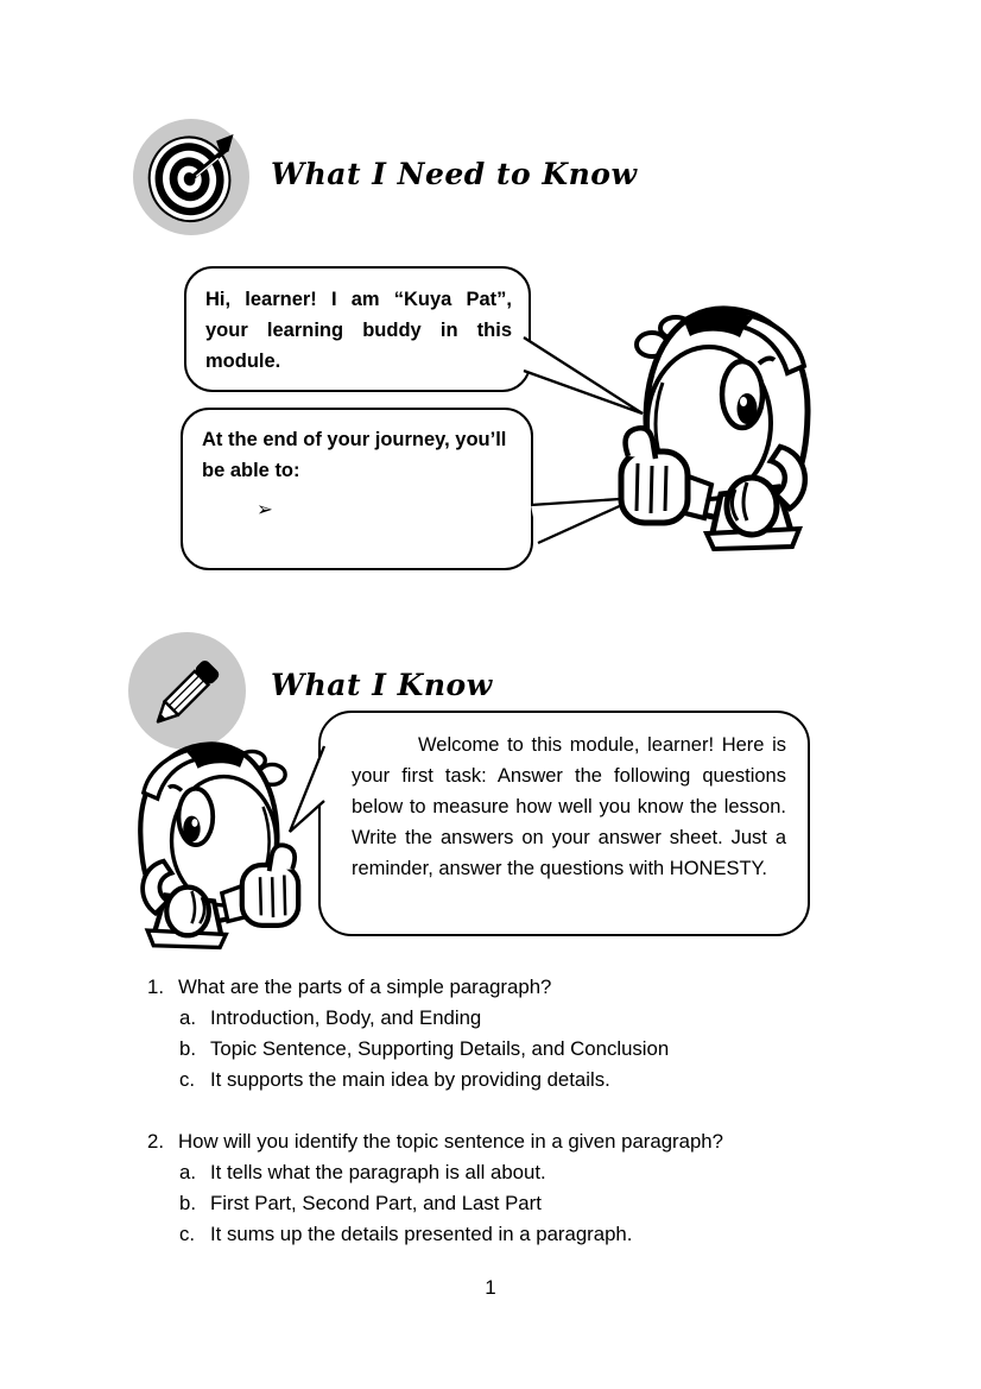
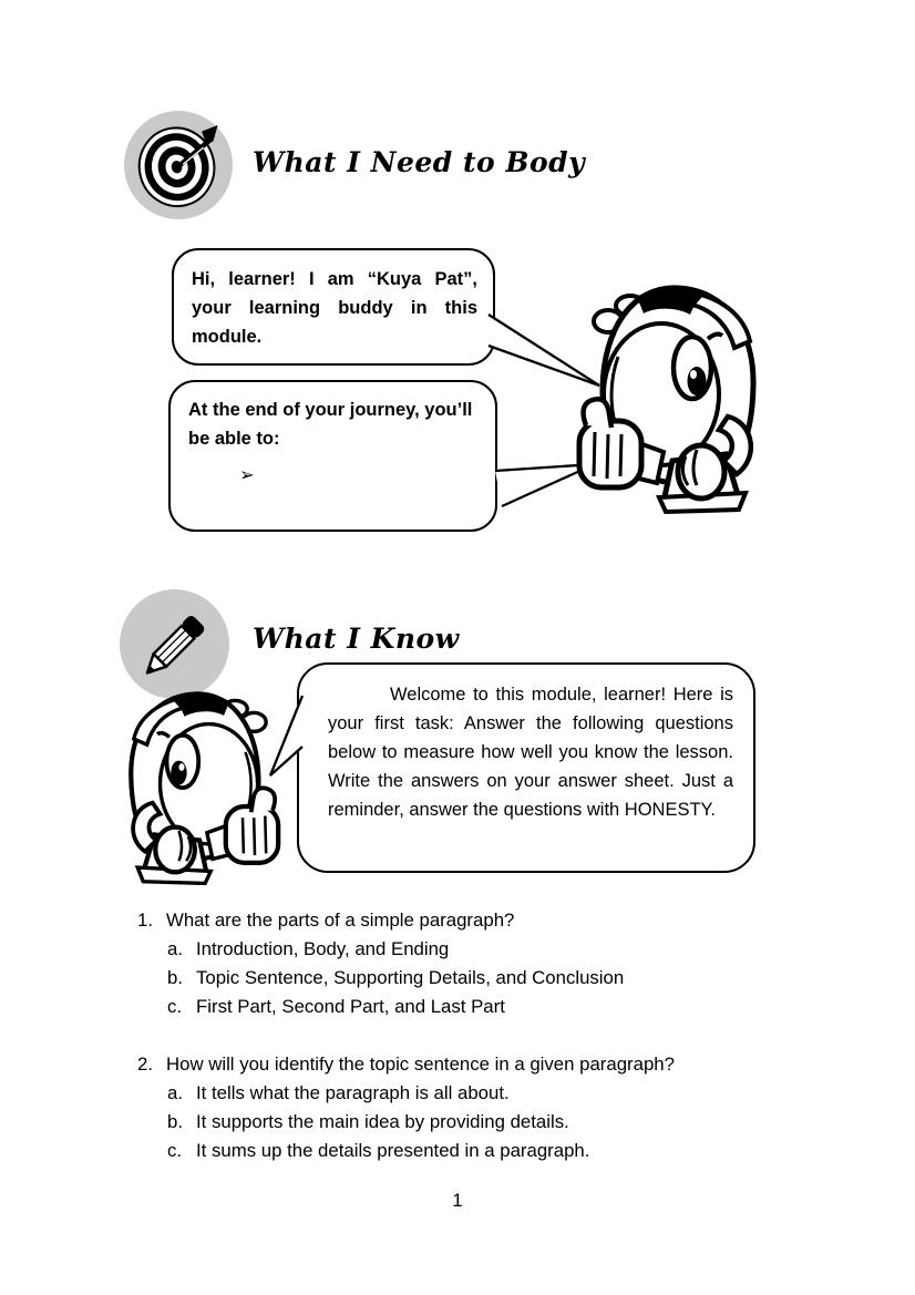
- What I Need to Know
+ What I Need to Body
  Hi, learner! I am “Kuya Pat”, your learning buddy in this module.
  At the end of your journey, you’ll be able to:
  ➢
  What I Know
  Welcome to this module, learner! Here is your first task: Answer the following questions below to measure how well you know the lesson. Write the answers on your answer sheet. Just a reminder, answer the questions with HONESTY.
  1.
  What are the parts of a simple paragraph?
  a.
  Introduction, Body, and Ending
  b.
  Topic Sentence, Supporting Details, and Conclusion
  c.
- It supports the main idea by providing details.
+ First Part, Second Part, and Last Part
  2.
  How will you identify the topic sentence in a given paragraph?
  a.
  It tells what the paragraph is all about.
  b.
- First Part, Second Part, and Last Part
+ It supports the main idea by providing details.
  c.
  It sums up the details presented in a paragraph.
  1
